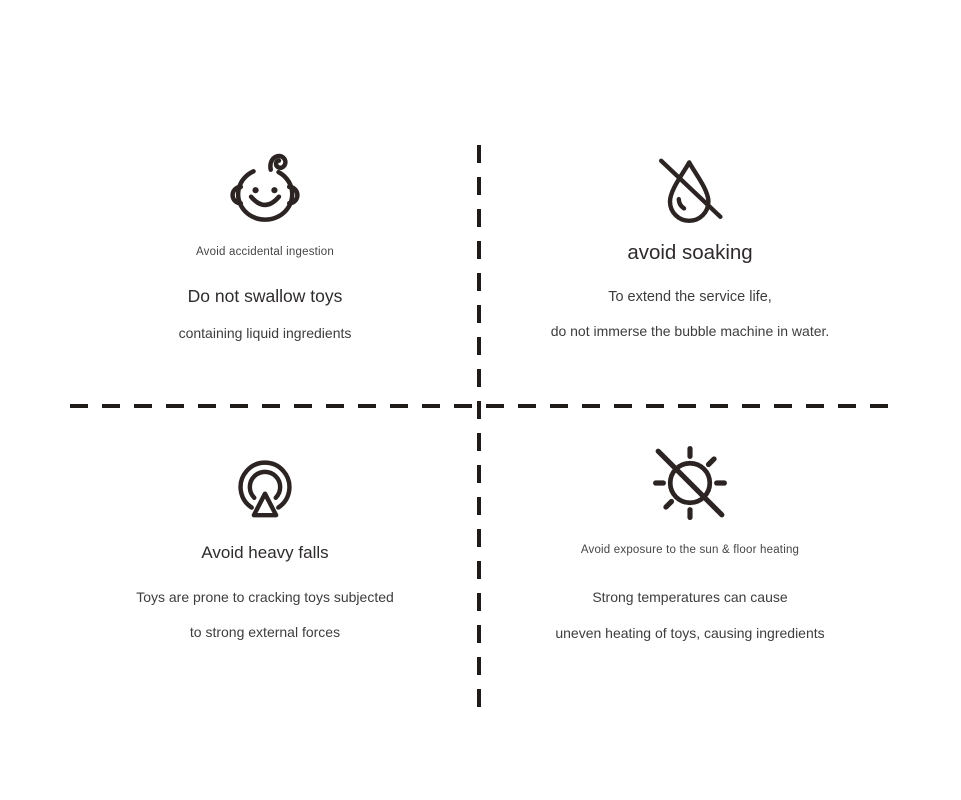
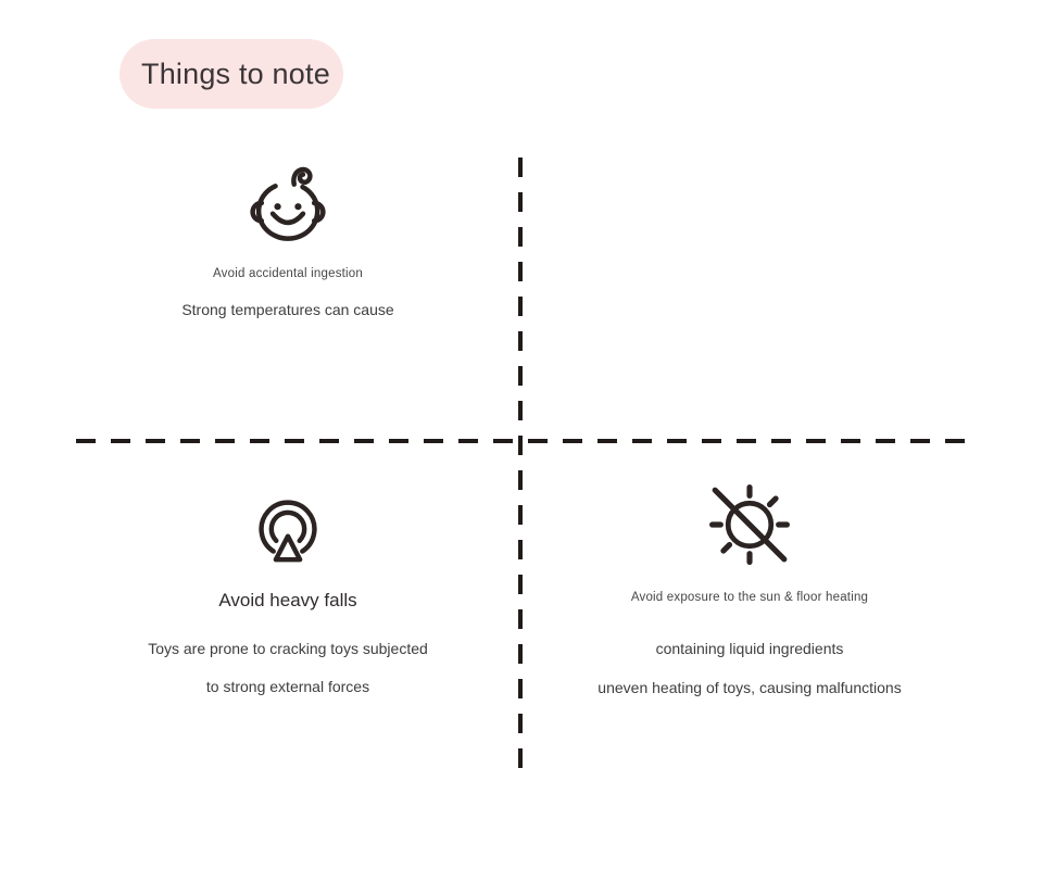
+ Things to note
  Avoid accidental ingestion
- Do not swallow toys
- containing liquid ingredients
+ Strong temperatures can cause
- avoid soaking
- To extend the service life,
- do not immerse the bubble machine in water.
  Avoid heavy falls
  Toys are prone to cracking toys subjected
  to strong external forces
  Avoid exposure to the sun & floor heating
- Strong temperatures can cause
+ containing liquid ingredients
- uneven heating of toys, causing ingredients
+ uneven heating of toys, causing malfunctions
